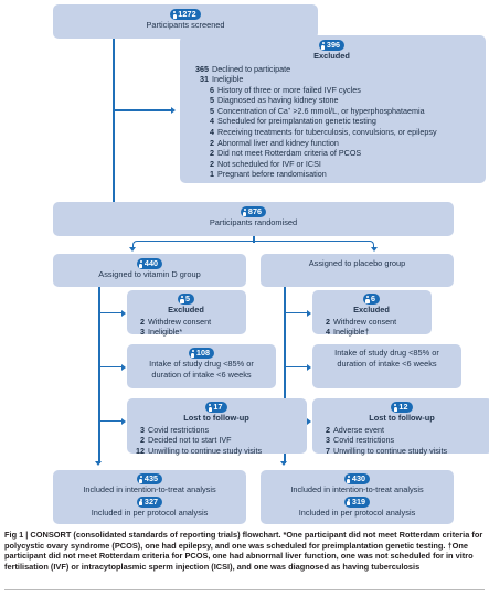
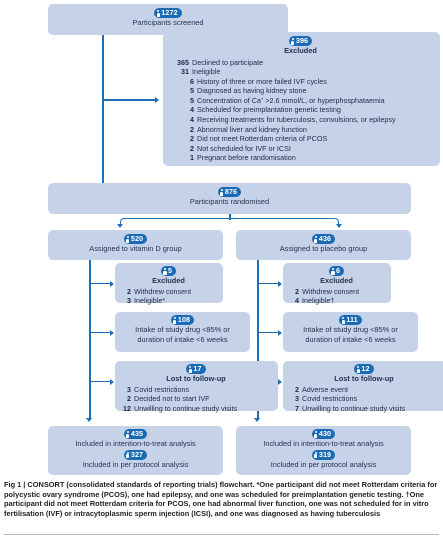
  1272
  Participants screened
  396
  Excluded
  365
  Declined to participate
  31
  Ineligible
  6
  History of three or more failed IVF cycles
  5
  Diagnosed as having kidney stone
  5
  Concentration of Ca⁺ >2.6 mmol/L, or hyperphosphataemia
  4
  Scheduled for preimplantation genetic testing
  4
  Receiving treatments for tuberculosis, convulsions, or epilepsy
  2
  Abnormal liver and kidney function
  2
  Did not meet Rotterdam criteria of PCOS
  2
  Not scheduled for IVF or ICSI
  1
  Pregnant before randomisation
  876
  Participants randomised
- 440
+ 520
  Assigned to vitamin D group
+ 436
  Assigned to placebo group
  5
  Excluded
  2
  Withdrew consent
  3
  Ineligible*
  6
  Excluded
  2
  Withdrew consent
  4
  Ineligible†
  108
  Intake of study drug <85% or
  duration of intake <6 weeks
+ 111
  Intake of study drug <85% or
  duration of intake <6 weeks
  17
  Lost to follow-up
  3
  Covid restrictions
  2
  Decided not to start IVF
  12
  Unwilling to continue study visits
  12
  Lost to follow-up
  2
  Adverse event
  3
  Covid restrictions
  7
  Unwilling to continue study visits
  435
  Included in intention-to-treat analysis
  327
  Included in per protocol analysis
  430
  Included in intention-to-treat analysis
  319
  Included in per protocol analysis
  Fig 1 | CONSORT (consolidated standards of reporting trials) flowchart. *One participant did not meet Rotterdam criteria for polycystic ovary syndrome (PCOS), one had epilepsy, and one was scheduled for preimplantation genetic testing. †One participant did not meet Rotterdam criteria for PCOS, one had abnormal liver function, one was not scheduled for in vitro fertilisation (IVF) or intracytoplasmic sperm injection (ICSI), and one was diagnosed as having tuberculosis
